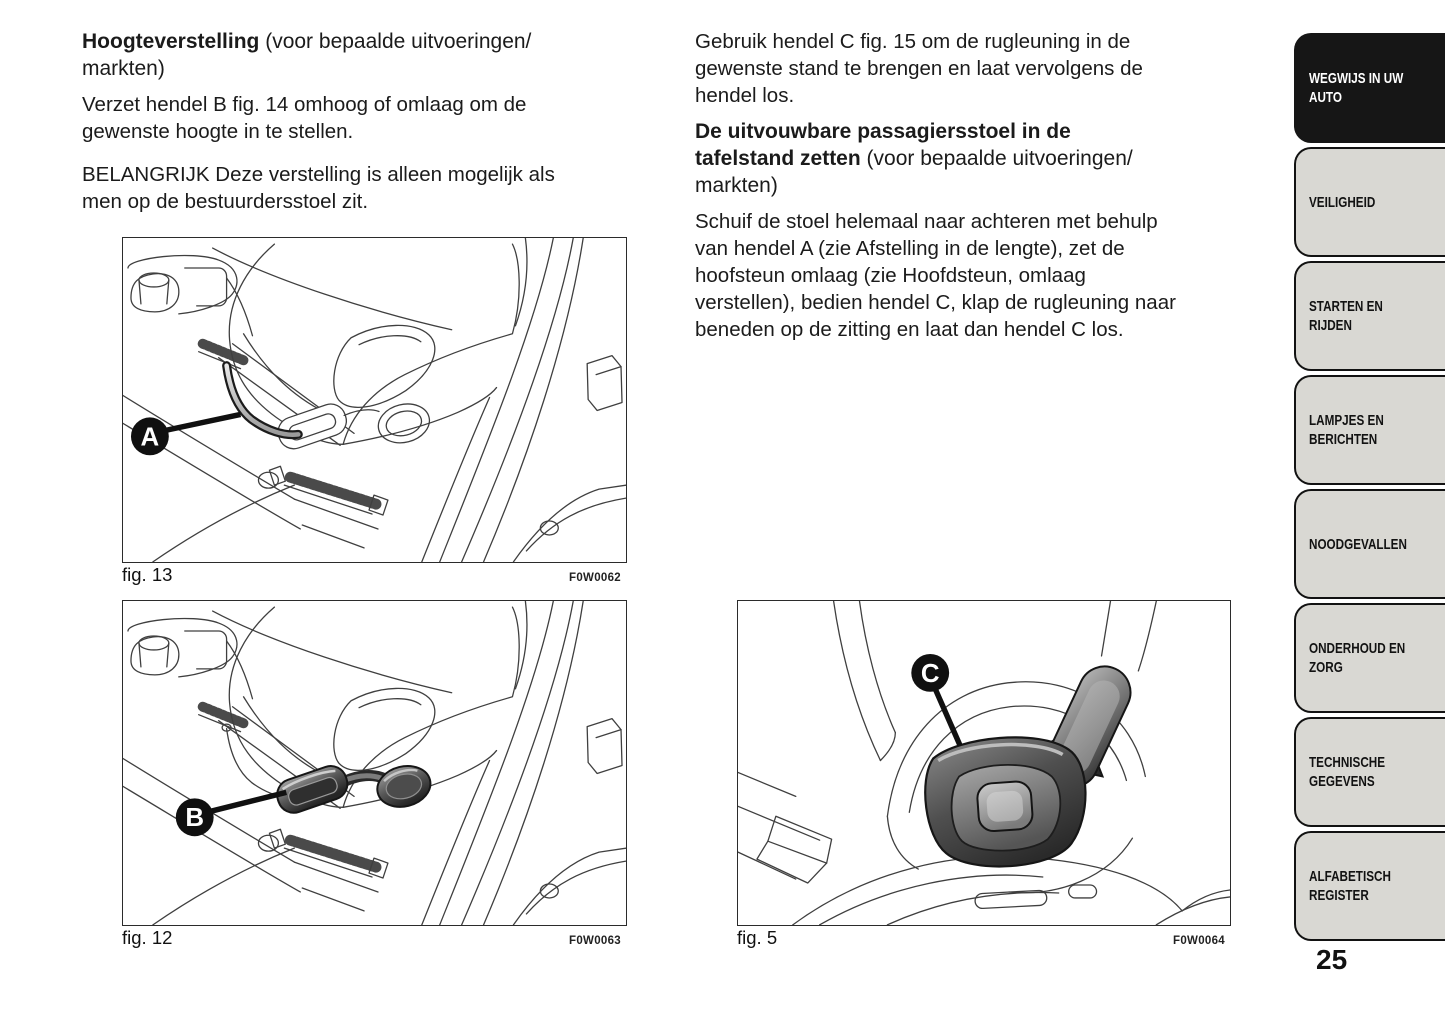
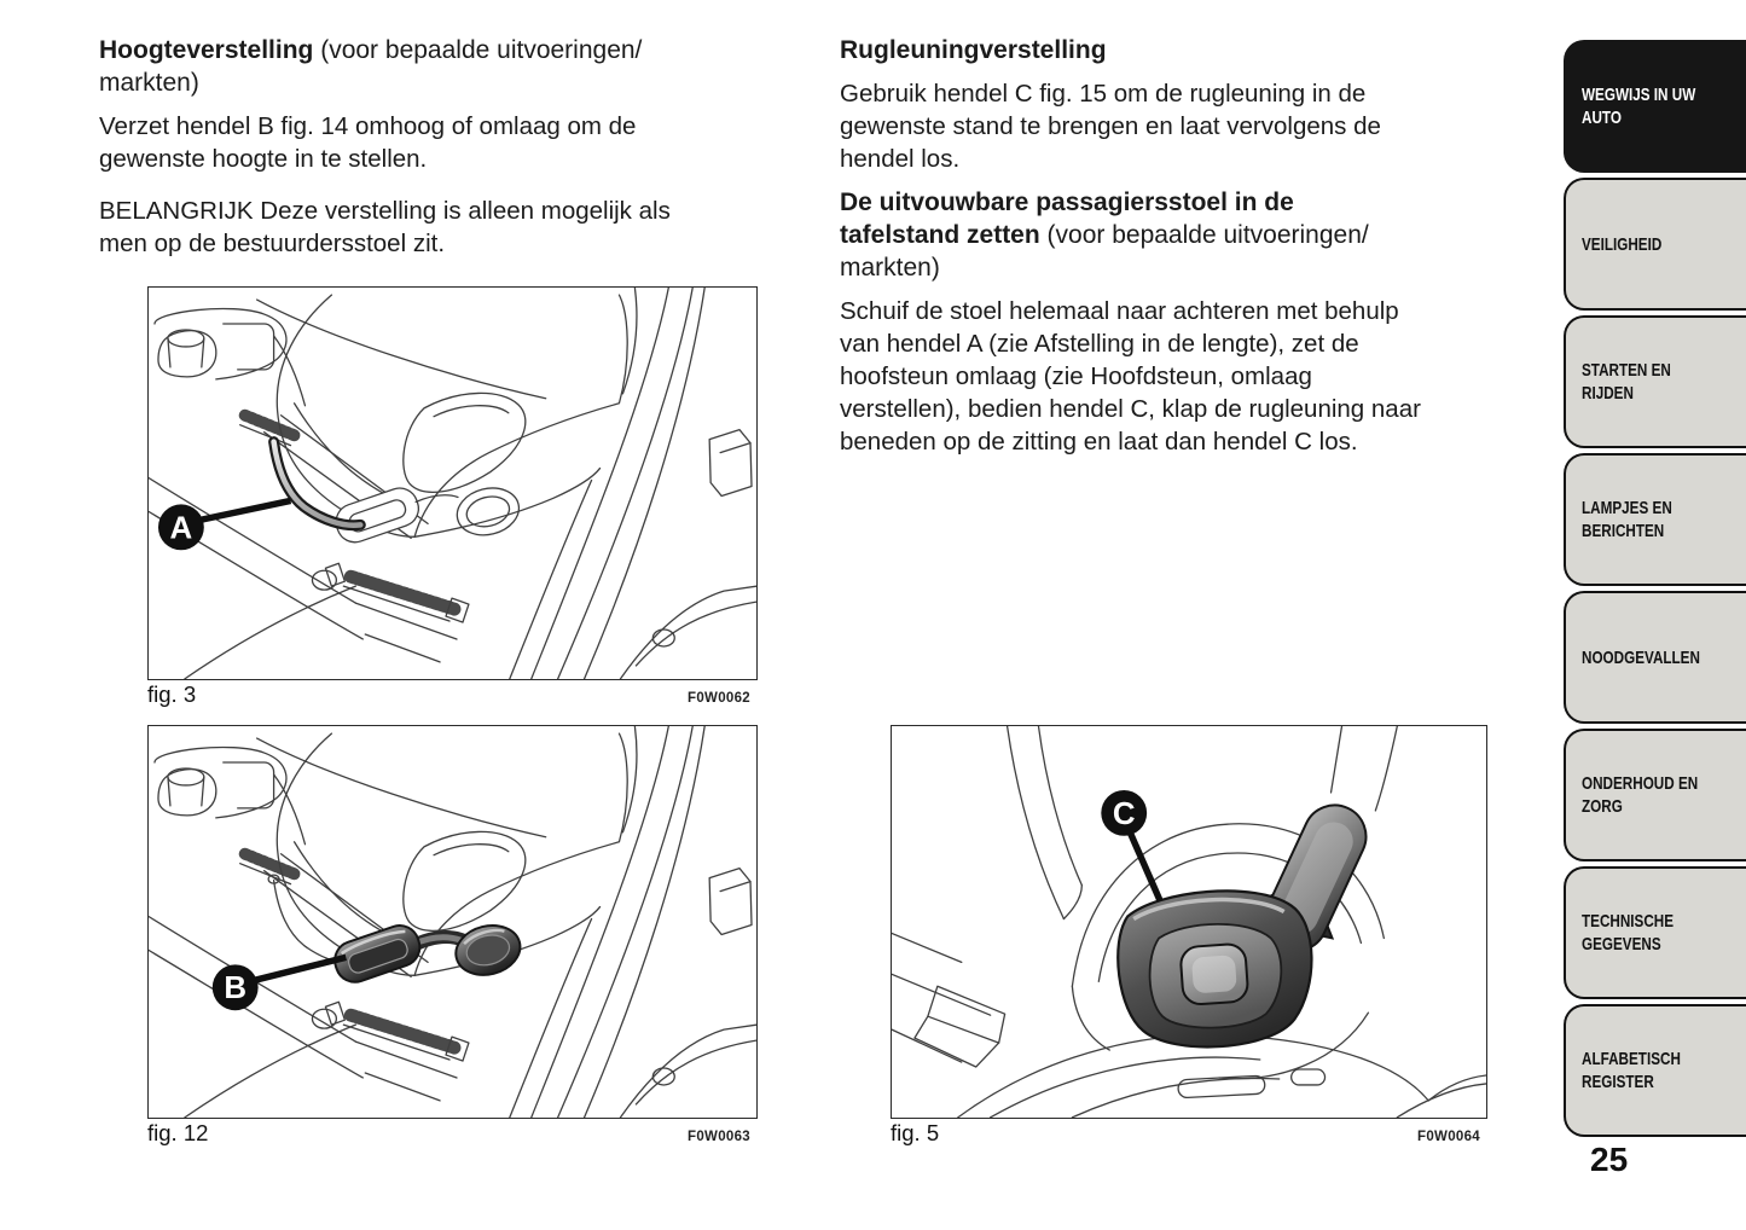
  Hoogteverstelling (voor bepaalde uitvoeringen/
  markten)
  Verzet hendel B fig. 14 omhoog of omlaag om de
  gewenste hoogte in te stellen.
  BELANGRIJK Deze verstelling is alleen mogelijk als
  men op de bestuurdersstoel zit.
+ Rugleuningverstelling
  Gebruik hendel C fig. 15 om de rugleuning in de
  gewenste stand te brengen en laat vervolgens de
  hendel los.
  De uitvouwbare passagiersstoel in de
  tafelstand zetten (voor bepaalde uitvoeringen/
  markten)
  Schuif de stoel helemaal naar achteren met behulp
  van hendel A (zie Afstelling in de lengte), zet de
  hoofsteun omlaag (zie Hoofdsteun, omlaag
  verstellen), bedien hendel C, klap de rugleuning naar
  beneden op de zitting en laat dan hendel C los.
  A
- fig. 13
+ fig. 3
  F0W0062
  B
  fig. 12
  F0W0063
  C
  fig. 5
  F0W0064
  WEGWIJS IN UW
  AUTO
  VEILIGHEID
  STARTEN EN RIJDEN
  LAMPJES EN
  BERICHTEN
  NOODGEVALLEN
  ONDERHOUD EN
  ZORG
  TECHNISCHE
  GEGEVENS
  ALFABETISCH
  REGISTER
  25
